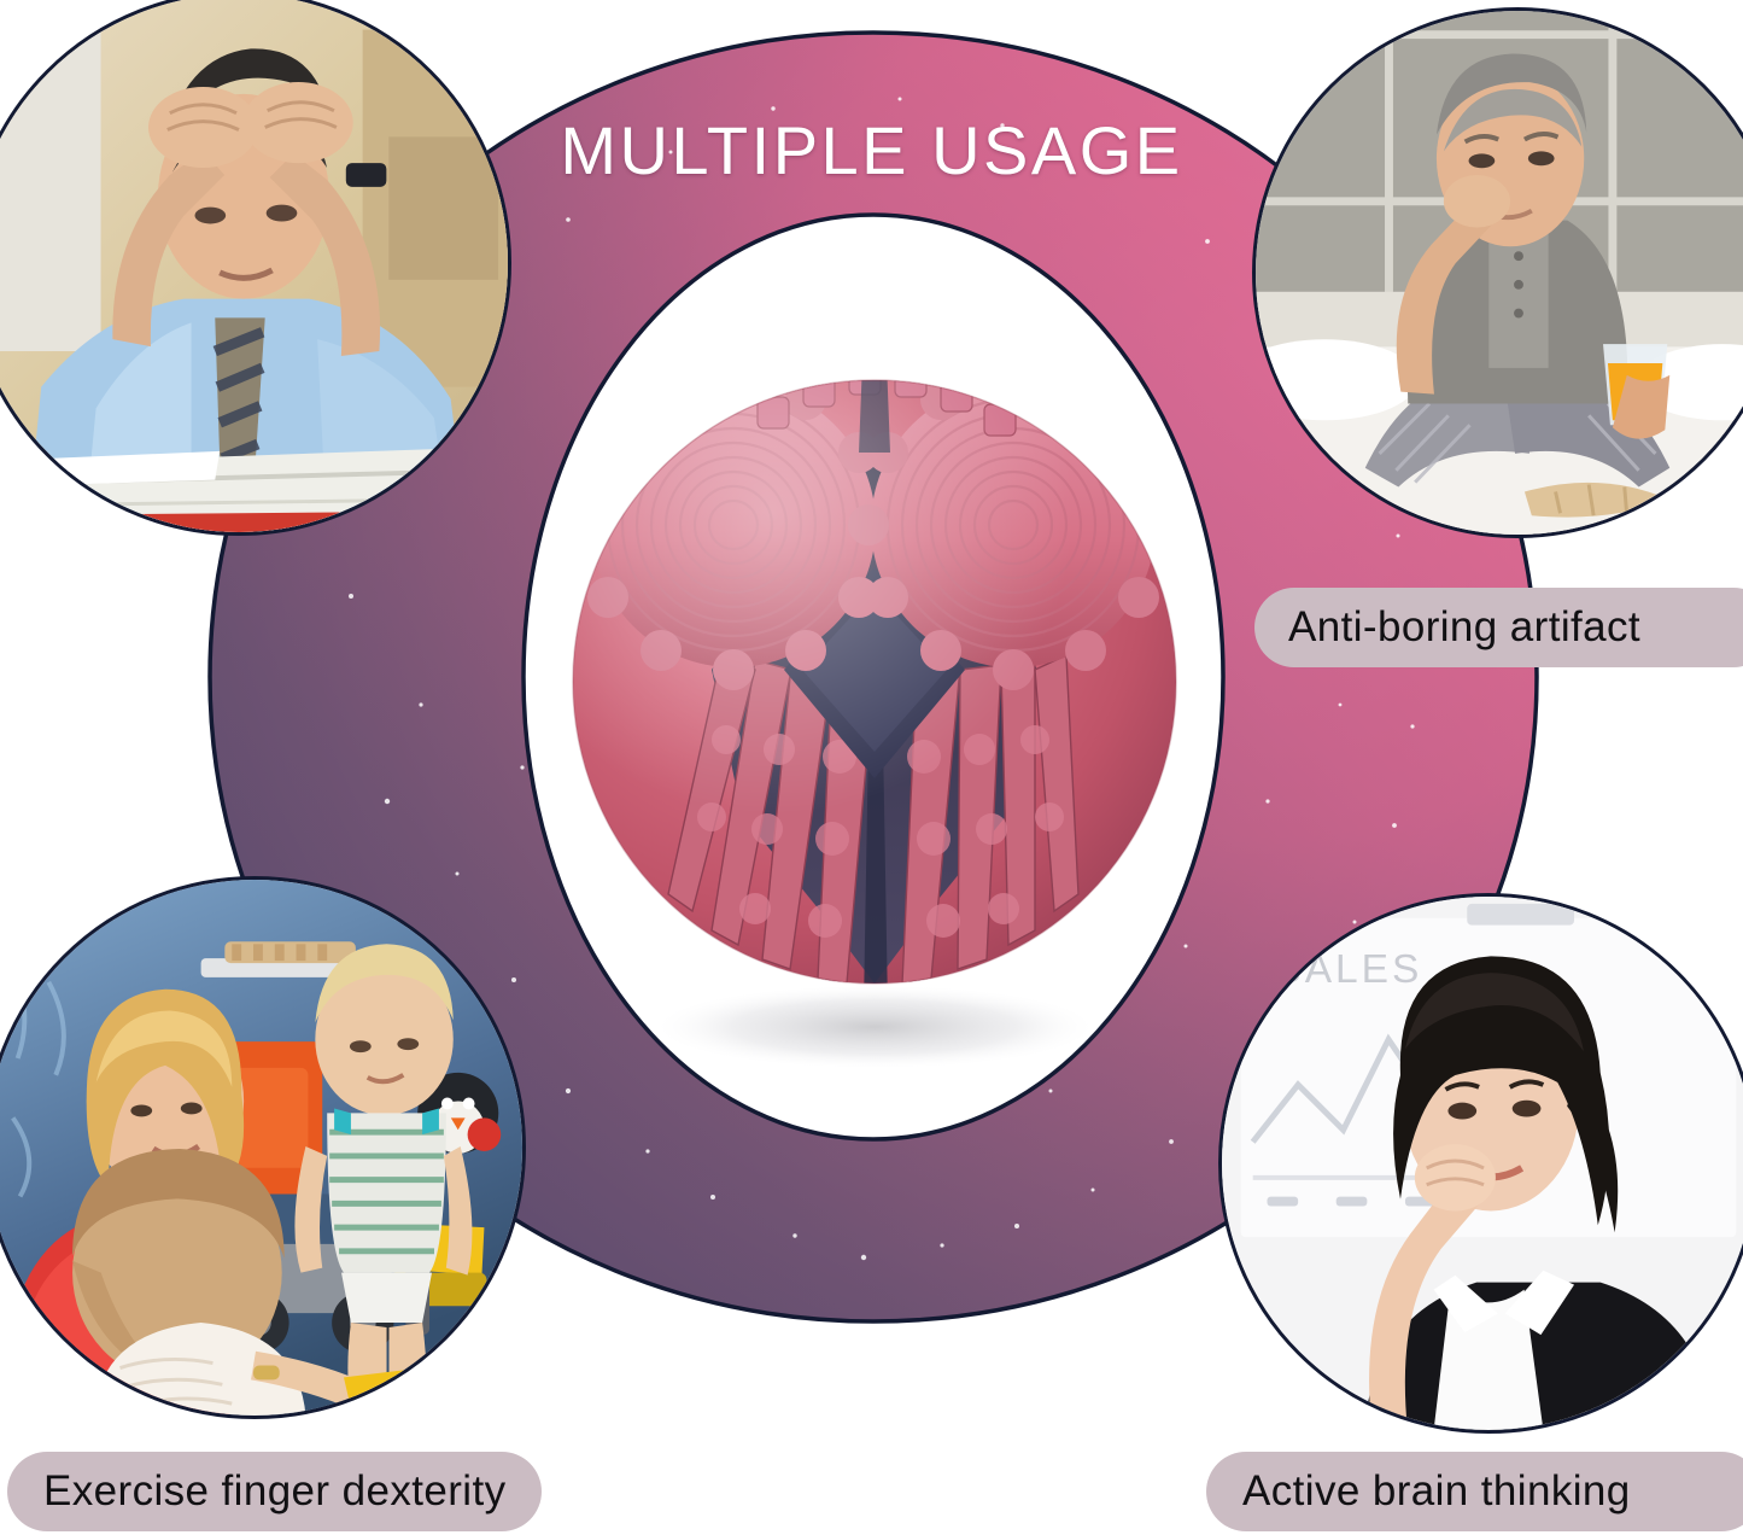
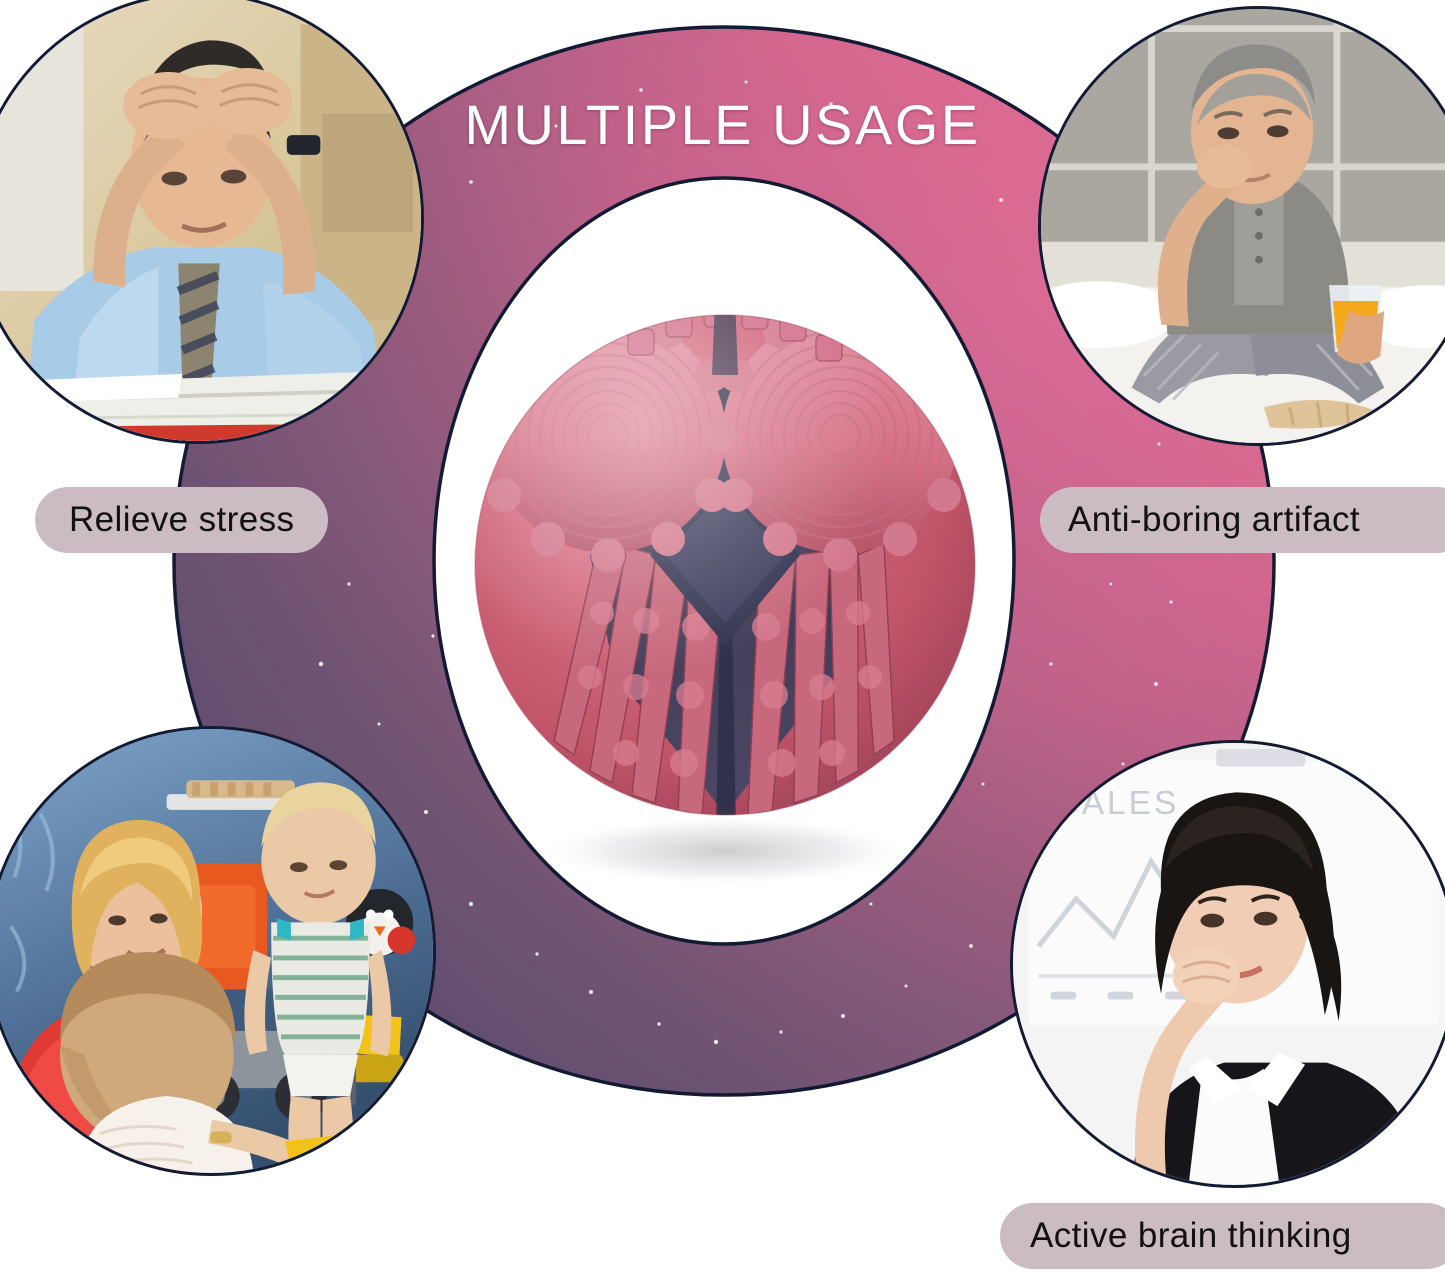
  MULTIPLE USAGE
  ALES
+ Relieve stress
  Anti-boring artifact
- Exercise finger dexterity
  Active brain thinking
